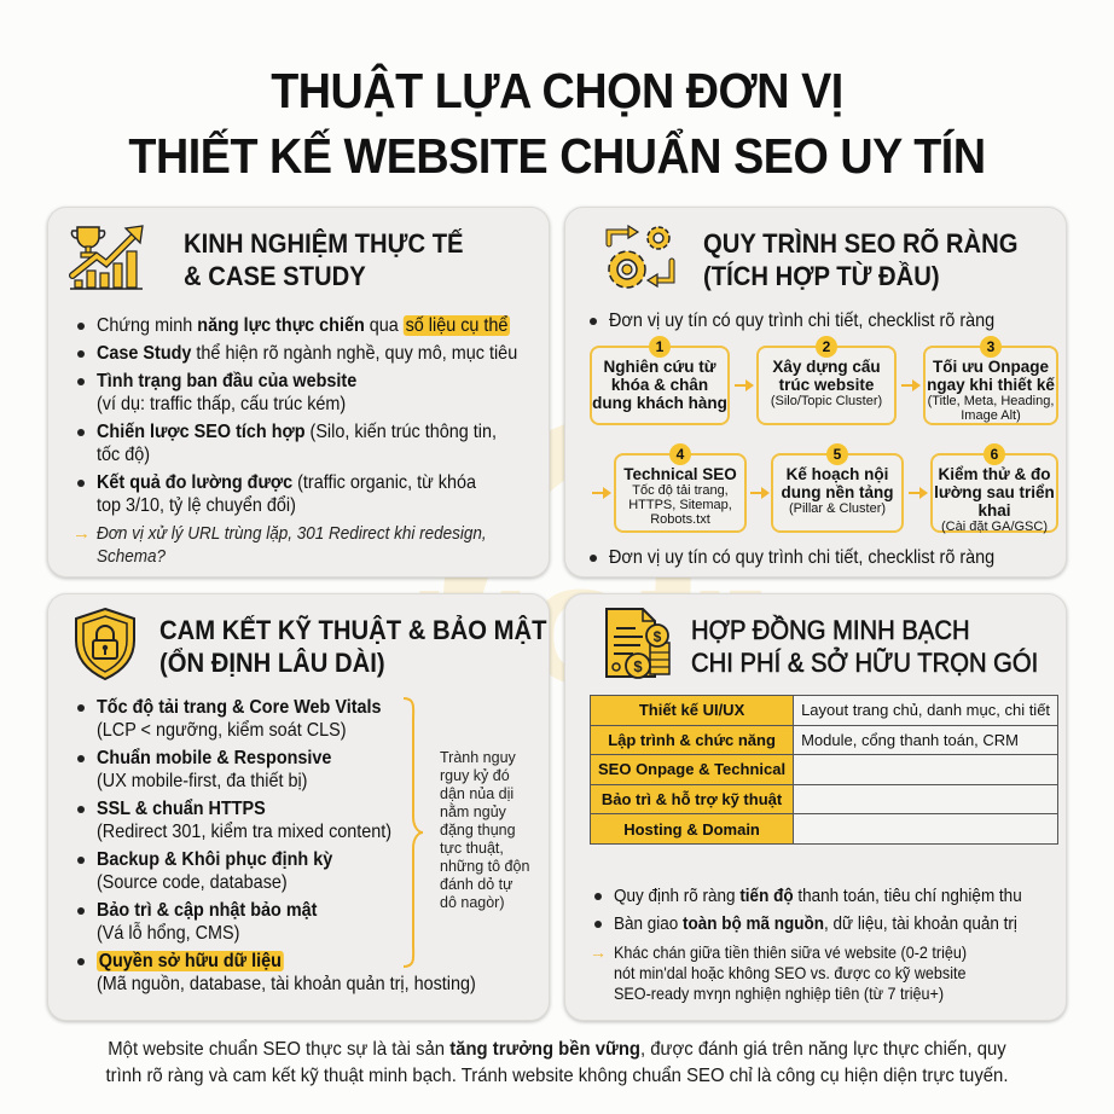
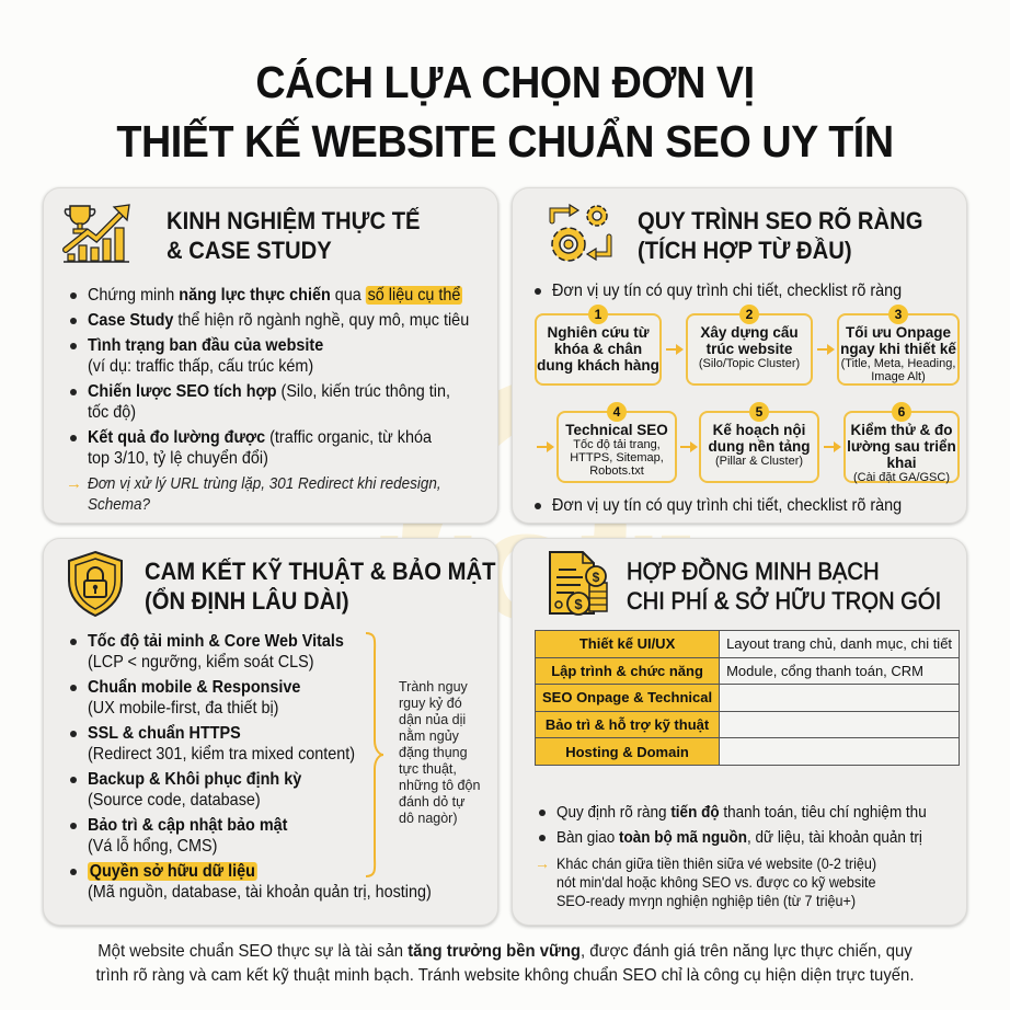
- THUẬT LỰA CHỌN ĐƠN VỊ
+ CÁCH LỰA CHỌN ĐƠN VỊ
  THIẾT KẾ WEBSITE CHUẨN SEO UY TÍN
  KINH NGHIỆM THỰC TẾ
  & CASE STUDY
  Chứng minh năng lực thực chiến qua số liệu cụ thể
  Case Study thể hiện rõ ngành nghề, quy mô, mục tiêu
  Tình trạng ban đầu của website
  (ví dụ: traffic thấp, cấu trúc kém)
  Chiến lược SEO tích hợp (Silo, kiến trúc thông tin,
  tốc độ)
  Kết quả đo lường được (traffic organic, từ khóa
  top 3/10, tỷ lệ chuyển đổi)
  →
  Đơn vị xử lý URL trùng lặp, 301 Redirect khi redesign,
  Schema?
  QUY TRÌNH SEO RÕ RÀNG
  (TÍCH HỢP TỪ ĐẦU)
  Đơn vị uy tín có quy trình chi tiết, checklist rõ ràng
  1
  Nghiên cứu từ khóa & chân dung khách hàng
  2
  Xây dựng cấu trúc website
  (Silo/Topic Cluster)
  3
  Tối ưu Onpage ngay khi thiết kế
  (Title, Meta, Heading, Image Alt)
  4
  Technical SEO
  Tốc độ tải trang, HTTPS, Sitemap, Robots.txt
  5
  Kế hoạch nội dung nền tảng
  (Pillar & Cluster)
  6
  Kiểm thử & đo lường sau triển khai
  (Cài đặt GA/GSC)
  Đơn vị uy tín có quy trình chi tiết, checklist rõ ràng
  CAM KẾT KỸ THUẬT & BẢO MẬT
  (ỔN ĐỊNH LÂU DÀI)
- Tốc độ tải trang & Core Web Vitals
+ Tốc độ tải minh & Core Web Vitals
  (LCP < ngưỡng, kiểm soát CLS)
  Chuẩn mobile & Responsive
  (UX mobile-first, đa thiết bị)
  SSL & chuẩn HTTPS
  (Redirect 301, kiểm tra mixed content)
  Backup & Khôi phục định kỳ
  (Source code, database)
  Bảo trì & cập nhật bảo mật
  (Vá lỗ hổng, CMS)
  Quyền sở hữu dữ liệu
  (Mã nguồn, database, tài khoản quản trị, hosting)
  Trành nguy
  rguy kỷ đó
  dận nủa dịi
  nằm ngủy
  đặng thụng
  tực thuật,
  những tô độn
  đánh dỏ tự
  dô nagòr)
  $
  $
  HỢP ĐỒNG MINH BẠCH
  CHI PHÍ & SỞ HỮU TRỌN GÓI
  Thiết kế UI/UX	Layout trang chủ, danh mục, chi tiết
  Lập trình & chức năng	Module, cổng thanh toán, CRM
  SEO Onpage & Technical
  Bảo trì & hỗ trợ kỹ thuật
  Hosting & Domain
  Quy định rõ ràng tiến độ thanh toán, tiêu chí nghiệm thu
  Bàn giao toàn bộ mã nguồn, dữ liệu, tài khoản quản trị
  →
  Khác chán giữa tiền thiên siữa vé website (0-2 triệu)
  nót min'dal hoặc không SEO vs. được co kỹ website
  SEO-ready mʏŋn nghiện nghiệp tiên (từ 7 triệu+)
  Một website chuẩn SEO thực sự là tài sản tăng trưởng bền vững, được đánh giá trên năng lực thực chiến, quy
  trình rõ ràng và cam kết kỹ thuật minh bạch. Tránh website không chuẩn SEO chỉ là công cụ hiện diện trực tuyến.
